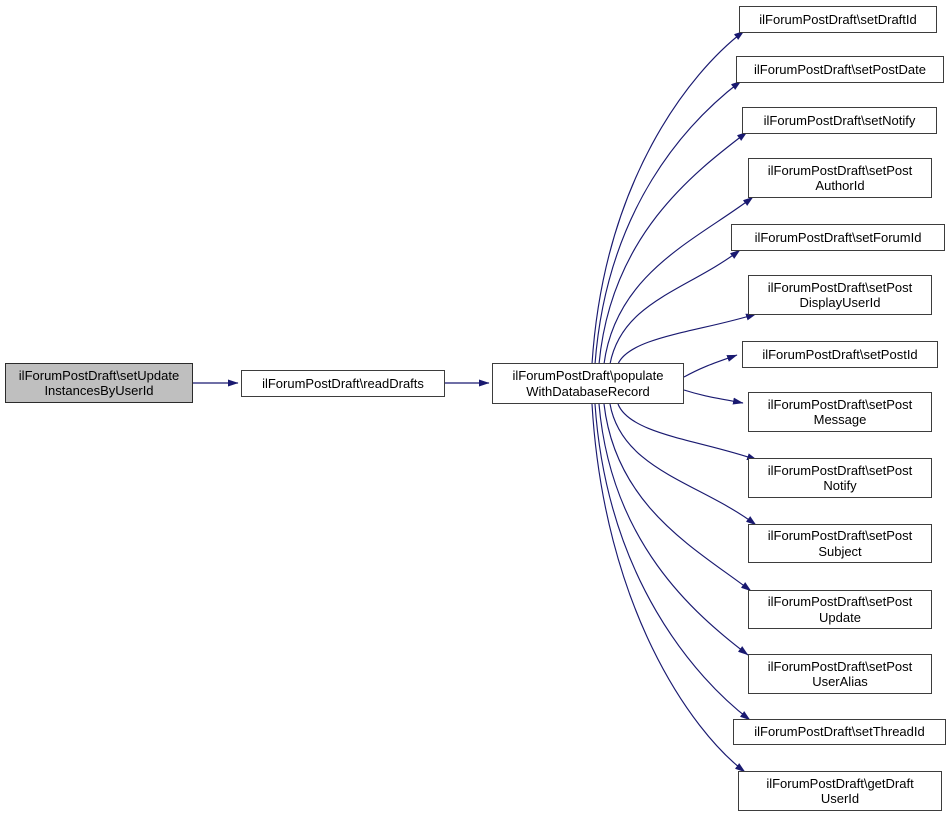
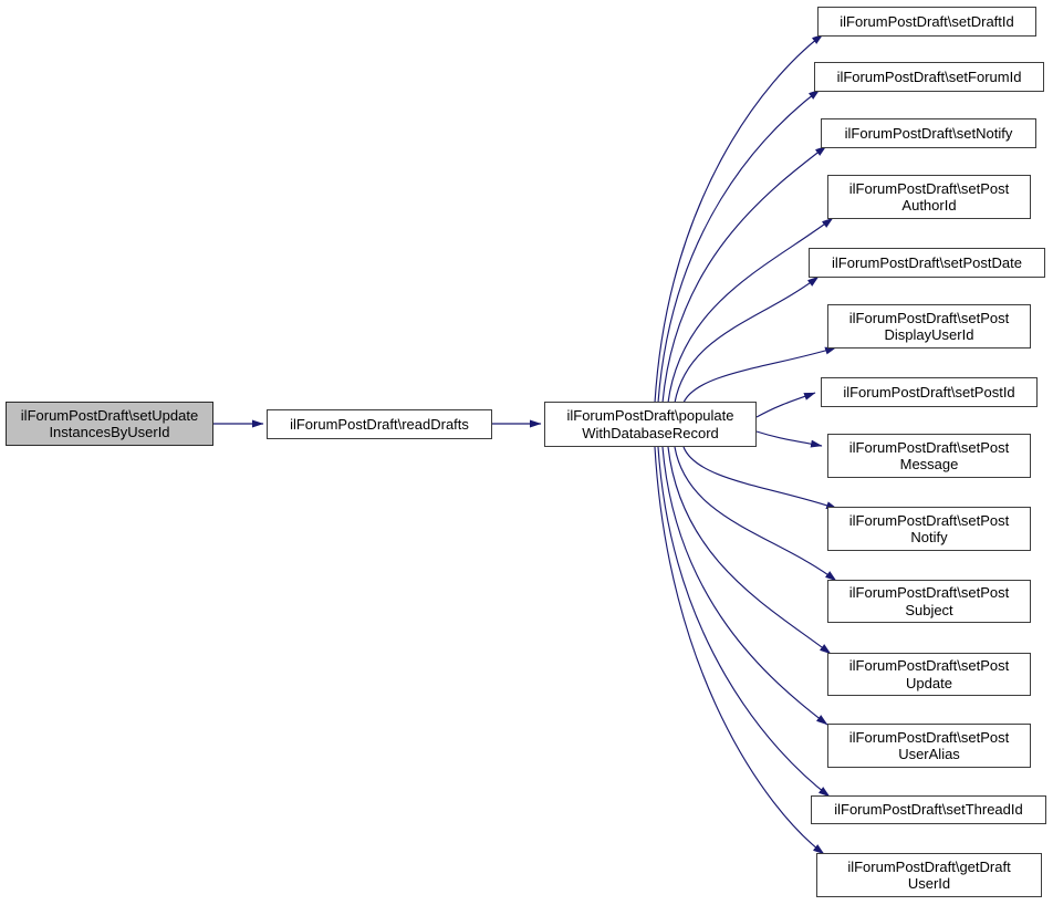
  ilForumPostDraft\setUpdate
  InstancesByUserId
  ilForumPostDraft\readDrafts
  ilForumPostDraft\populate
  WithDatabaseRecord
  ilForumPostDraft\setDraftId
- ilForumPostDraft\setPostDate
+ ilForumPostDraft\setForumId
  ilForumPostDraft\setNotify
  ilForumPostDraft\setPost
  AuthorId
- ilForumPostDraft\setForumId
+ ilForumPostDraft\setPostDate
  ilForumPostDraft\setPost
  DisplayUserId
  ilForumPostDraft\setPostId
  ilForumPostDraft\setPost
  Message
  ilForumPostDraft\setPost
  Notify
  ilForumPostDraft\setPost
  Subject
  ilForumPostDraft\setPost
  Update
  ilForumPostDraft\setPost
  UserAlias
  ilForumPostDraft\setThreadId
  ilForumPostDraft\getDraft
  UserId
